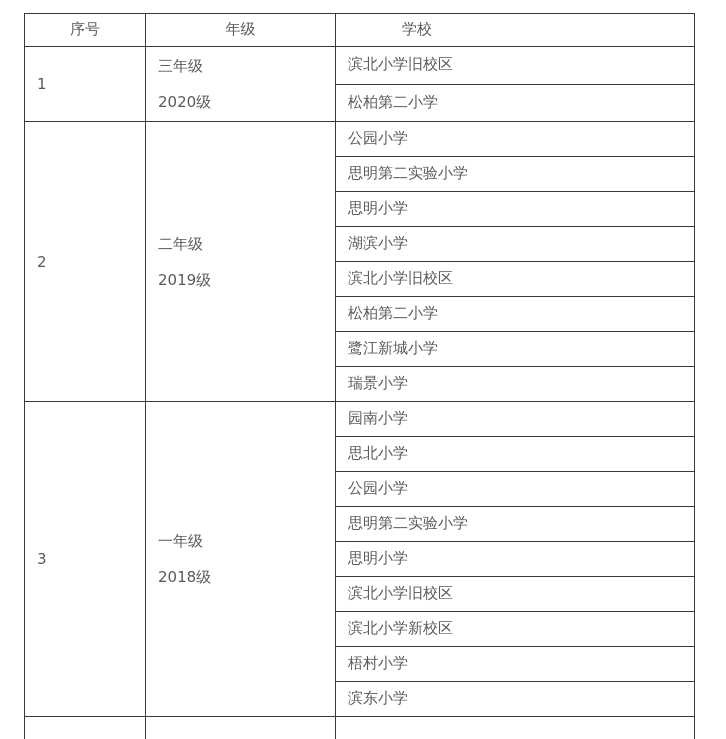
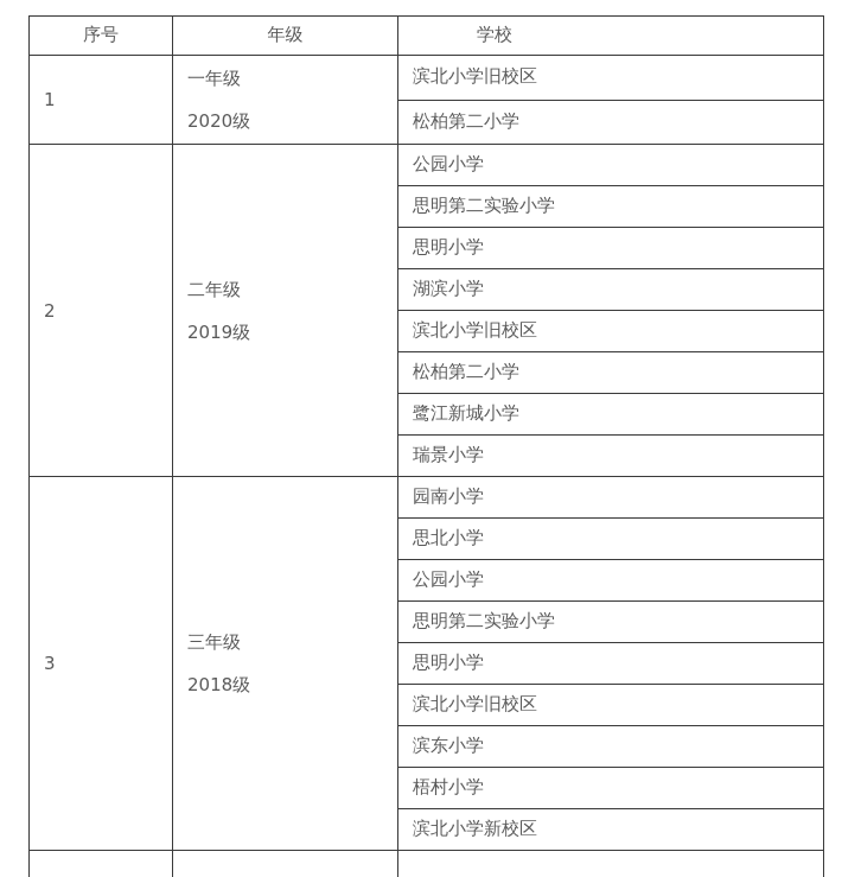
  序号	年级	学校
- 1	三年级2020级	滨北小学旧校区
+ 1	一年级2020级	滨北小学旧校区
  松柏第二小学
  2	二年级2019级	公园小学
  思明第二实验小学
  思明小学
  湖滨小学
  滨北小学旧校区
  松柏第二小学
  鹭江新城小学
  瑞景小学
- 3	一年级2018级	园南小学
+ 3	三年级2018级	园南小学
  思北小学
  公园小学
  思明第二实验小学
  思明小学
  滨北小学旧校区
- 滨北小学新校区
+ 滨东小学
  梧村小学
- 滨东小学
+ 滨北小学新校区
